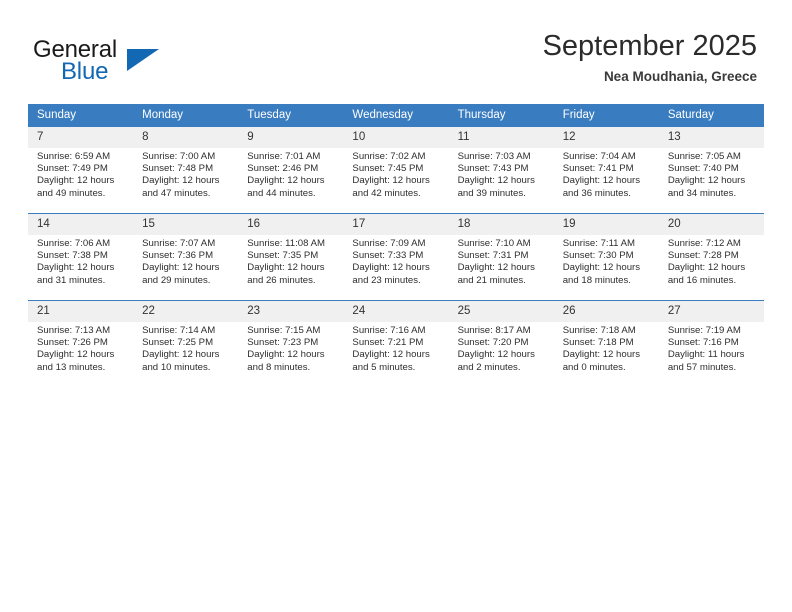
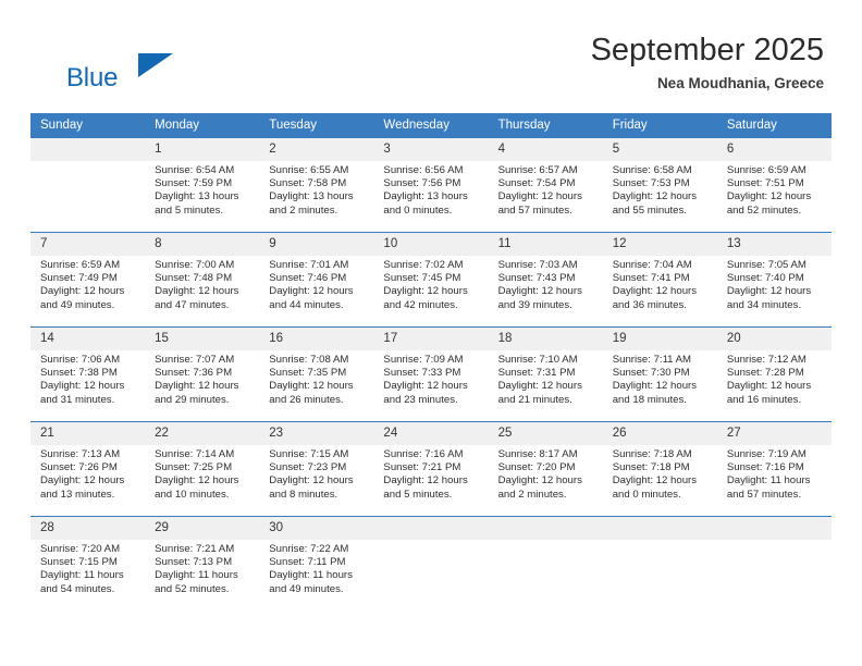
- General
  Blue
  September 2025
  Nea Moudhania, Greece
  Sunday	Monday	Tuesday	Wednesday	Thursday	Friday	Saturday
+ 	1Sunrise: 6:54 AMSunset: 7:59 PMDaylight: 13 hours and 5 minutes.	2Sunrise: 6:55 AMSunset: 7:58 PMDaylight: 13 hours and 2 minutes.	3Sunrise: 6:56 AMSunset: 7:56 PMDaylight: 13 hours and 0 minutes.	4Sunrise: 6:57 AMSunset: 7:54 PMDaylight: 12 hours and 57 minutes.	5Sunrise: 6:58 AMSunset: 7:53 PMDaylight: 12 hours and 55 minutes.	6Sunrise: 6:59 AMSunset: 7:51 PMDaylight: 12 hours and 52 minutes.
- 7Sunrise: 6:59 AMSunset: 7:49 PMDaylight: 12 hours and 49 minutes.	8Sunrise: 7:00 AMSunset: 7:48 PMDaylight: 12 hours and 47 minutes.	9Sunrise: 7:01 AMSunset: 2:46 PMDaylight: 12 hours and 44 minutes.	10Sunrise: 7:02 AMSunset: 7:45 PMDaylight: 12 hours and 42 minutes.	11Sunrise: 7:03 AMSunset: 7:43 PMDaylight: 12 hours and 39 minutes.	12Sunrise: 7:04 AMSunset: 7:41 PMDaylight: 12 hours and 36 minutes.	13Sunrise: 7:05 AMSunset: 7:40 PMDaylight: 12 hours and 34 minutes.
+ 7Sunrise: 6:59 AMSunset: 7:49 PMDaylight: 12 hours and 49 minutes.	8Sunrise: 7:00 AMSunset: 7:48 PMDaylight: 12 hours and 47 minutes.	9Sunrise: 7:01 AMSunset: 7:46 PMDaylight: 12 hours and 44 minutes.	10Sunrise: 7:02 AMSunset: 7:45 PMDaylight: 12 hours and 42 minutes.	11Sunrise: 7:03 AMSunset: 7:43 PMDaylight: 12 hours and 39 minutes.	12Sunrise: 7:04 AMSunset: 7:41 PMDaylight: 12 hours and 36 minutes.	13Sunrise: 7:05 AMSunset: 7:40 PMDaylight: 12 hours and 34 minutes.
- 14Sunrise: 7:06 AMSunset: 7:38 PMDaylight: 12 hours and 31 minutes.	15Sunrise: 7:07 AMSunset: 7:36 PMDaylight: 12 hours and 29 minutes.	16Sunrise: 11:08 AMSunset: 7:35 PMDaylight: 12 hours and 26 minutes.	17Sunrise: 7:09 AMSunset: 7:33 PMDaylight: 12 hours and 23 minutes.	18Sunrise: 7:10 AMSunset: 7:31 PMDaylight: 12 hours and 21 minutes.	19Sunrise: 7:11 AMSunset: 7:30 PMDaylight: 12 hours and 18 minutes.	20Sunrise: 7:12 AMSunset: 7:28 PMDaylight: 12 hours and 16 minutes.
+ 14Sunrise: 7:06 AMSunset: 7:38 PMDaylight: 12 hours and 31 minutes.	15Sunrise: 7:07 AMSunset: 7:36 PMDaylight: 12 hours and 29 minutes.	16Sunrise: 7:08 AMSunset: 7:35 PMDaylight: 12 hours and 26 minutes.	17Sunrise: 7:09 AMSunset: 7:33 PMDaylight: 12 hours and 23 minutes.	18Sunrise: 7:10 AMSunset: 7:31 PMDaylight: 12 hours and 21 minutes.	19Sunrise: 7:11 AMSunset: 7:30 PMDaylight: 12 hours and 18 minutes.	20Sunrise: 7:12 AMSunset: 7:28 PMDaylight: 12 hours and 16 minutes.
  21Sunrise: 7:13 AMSunset: 7:26 PMDaylight: 12 hours and 13 minutes.	22Sunrise: 7:14 AMSunset: 7:25 PMDaylight: 12 hours and 10 minutes.	23Sunrise: 7:15 AMSunset: 7:23 PMDaylight: 12 hours and 8 minutes.	24Sunrise: 7:16 AMSunset: 7:21 PMDaylight: 12 hours and 5 minutes.	25Sunrise: 8:17 AMSunset: 7:20 PMDaylight: 12 hours and 2 minutes.	26Sunrise: 7:18 AMSunset: 7:18 PMDaylight: 12 hours and 0 minutes.	27Sunrise: 7:19 AMSunset: 7:16 PMDaylight: 11 hours and 57 minutes.
+ 28Sunrise: 7:20 AMSunset: 7:15 PMDaylight: 11 hours and 54 minutes.	29Sunrise: 7:21 AMSunset: 7:13 PMDaylight: 11 hours and 52 minutes.	30Sunrise: 7:22 AMSunset: 7:11 PMDaylight: 11 hours and 49 minutes.
